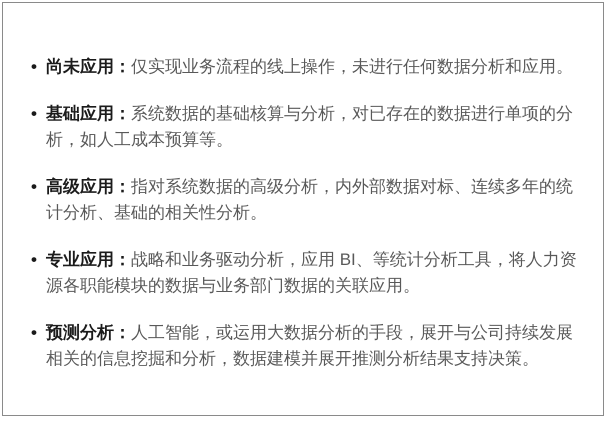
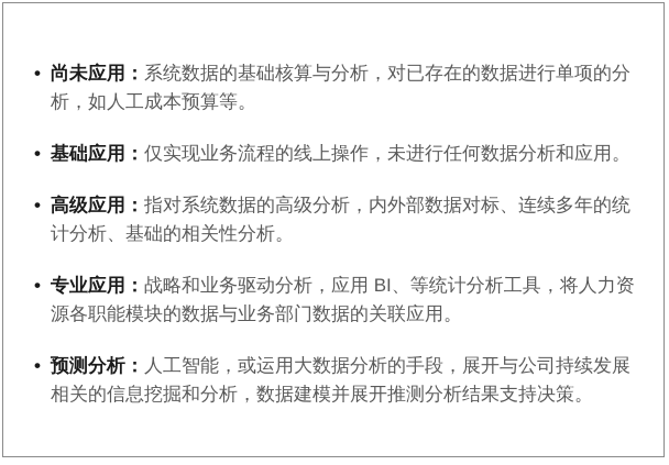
  •
- 尚未应用：仅实现业务流程的线上操作，未进行任何数据分析和应用。
+ 尚未应用：系统数据的基础核算与分析，对已存在的数据进行单项的分析，如人工成本预算等。
  •
- 基础应用：系统数据的基础核算与分析，对已存在的数据进行单项的分析，如人工成本预算等。
+ 基础应用：仅实现业务流程的线上操作，未进行任何数据分析和应用。
  •
  高级应用：指对系统数据的高级分析，内外部数据对标、连续多年的统计分析、基础的相关性分析。
  •
  专业应用：战略和业务驱动分析，应用 BI、等统计分析工具，将人力资源各职能模块的数据与业务部门数据的关联应用。
  •
  预测分析：人工智能，或运用大数据分析的手段，展开与公司持续发展相关的信息挖掘和分析，数据建模并展开推测分析结果支持决策。
